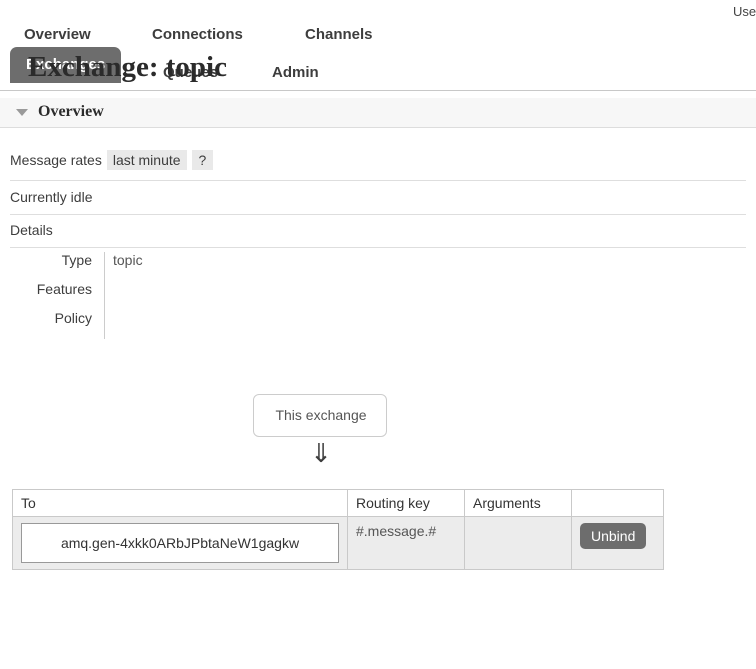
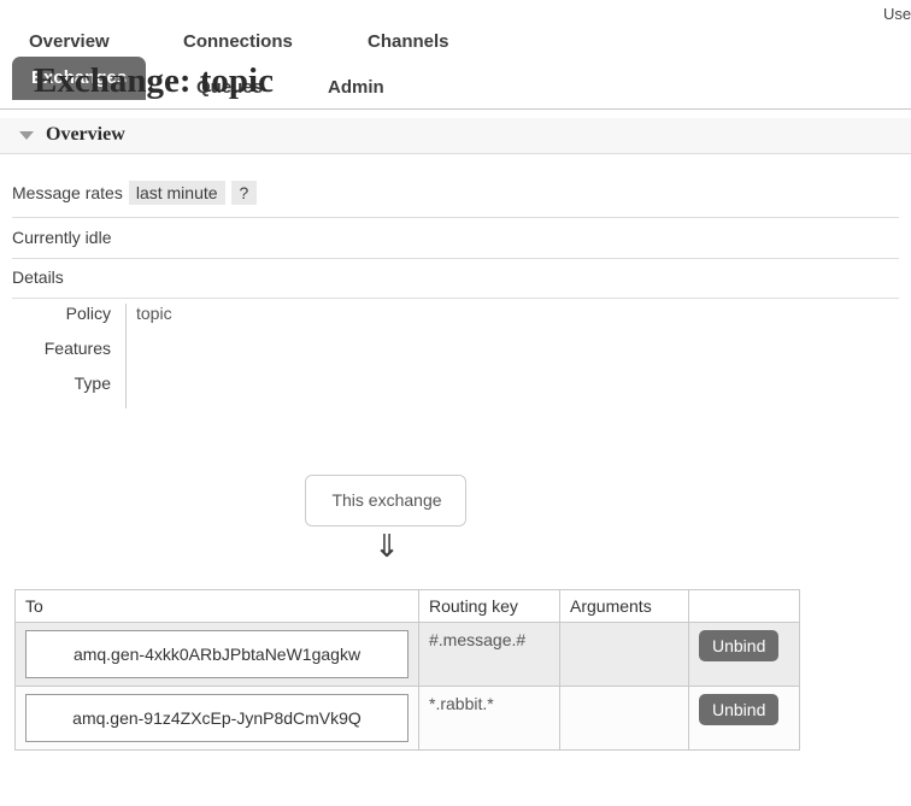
  Use
  Overview
  Connections
  Channels
  Exchange: topic
  Exchanges
  Queues
  Admin
  Overview
  Message rates last minute ?
  Currently idle
  Details
- Type
+ Policy
  topic
  Features
- Policy
+ Type
  This exchange
  ⇓
  To	Routing key	Arguments
  amq.gen-4xkk0ARbJPbtaNeW1gagkw	#.message.#		Unbind
+ amq.gen-91z4ZXcEp-JynP8dCmVk9Q	*.rabbit.*		Unbind
